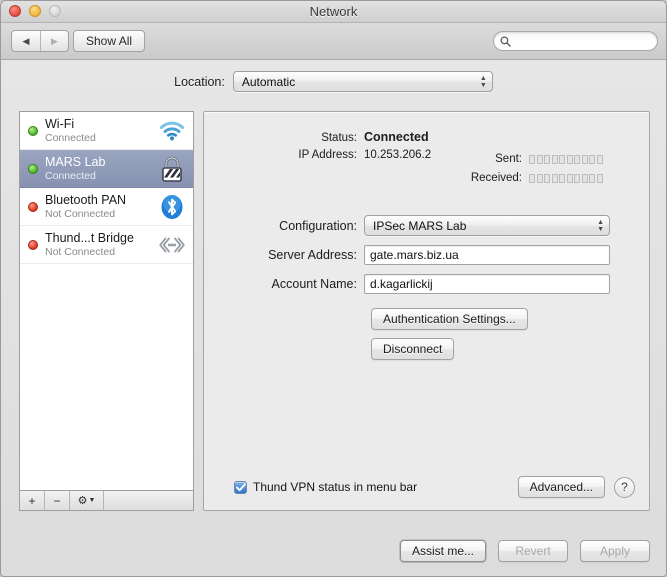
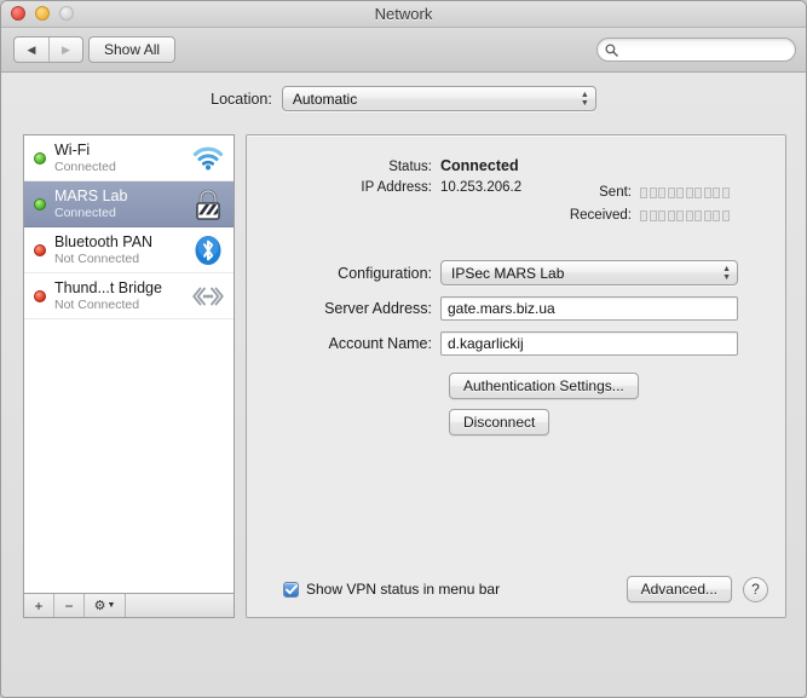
  Network
  ◀
  ▶
  Show All
  Location:
  Automatic
  Wi-Fi
  Connected
  MARS Lab
  Connected
  Bluetooth PAN
  Not Connected
  Thund...t Bridge
  Not Connected
  +
  −
  ⚙
  Status:
  Connected
  IP Address:
  10.253.206.2
  Sent:
  Received:
  Configuration:
  IPSec MARS Lab
  Server Address:
  gate.mars.biz.ua
  Account Name:
  d.kagarlickij
  Authentication Settings...
  Disconnect
- Thund VPN status in menu bar
+ Show VPN status in menu bar
  Advanced...
  ?
- Assist me...
- Revert
- Apply
